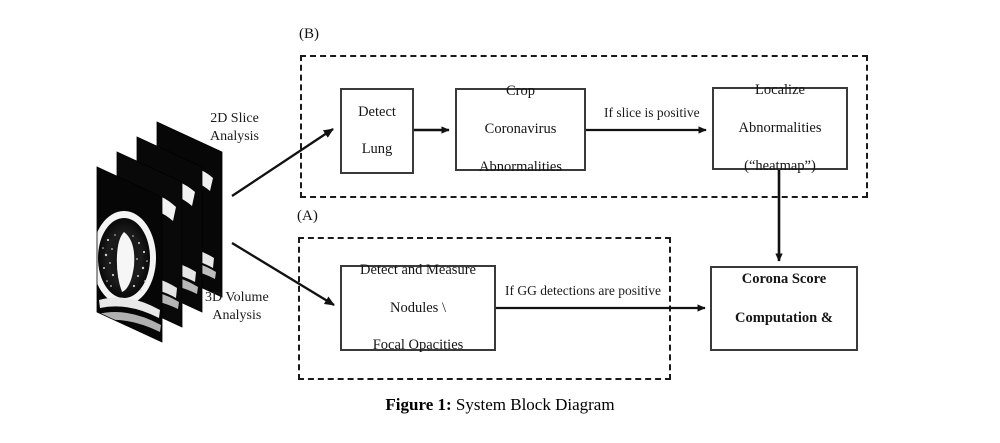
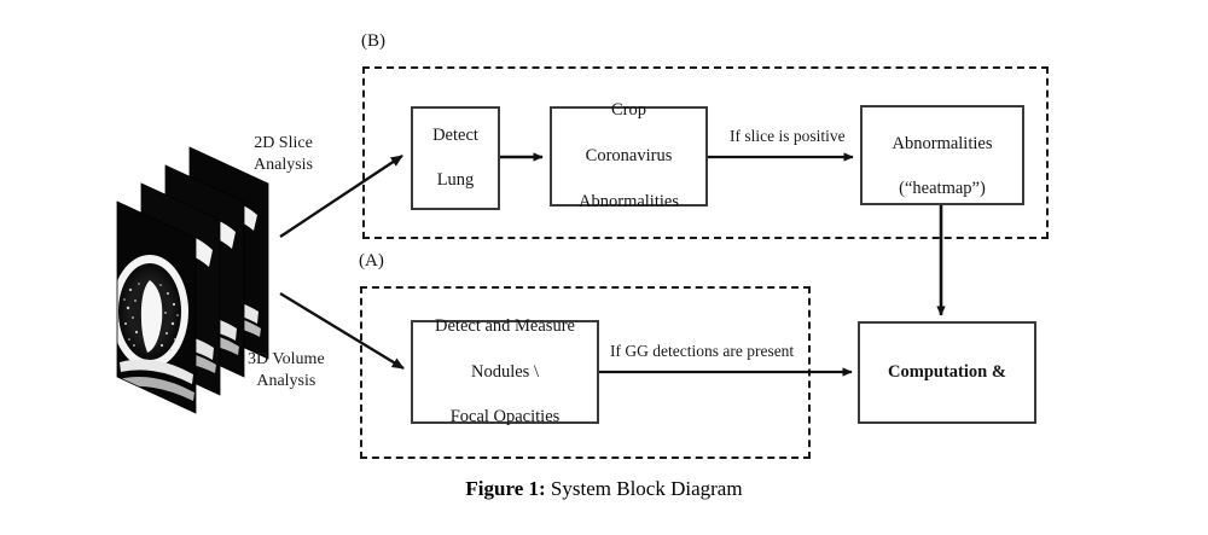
  (B)
  (A)
  If slice is positive
- If GG detections are positive
+ If GG detections are present
  2D Slice
  Analysis
  3D Volume
  Analysis
  Detect
  Lung
  Crop
  Coronavirus
  Abnormalities
- Localize
  Abnormalities
  (“heatmap”)
  Detect and Measure
  Nodules \
  Focal Opacities
- Corona Score
  Computation &
  Figure 1: System Block Diagram
